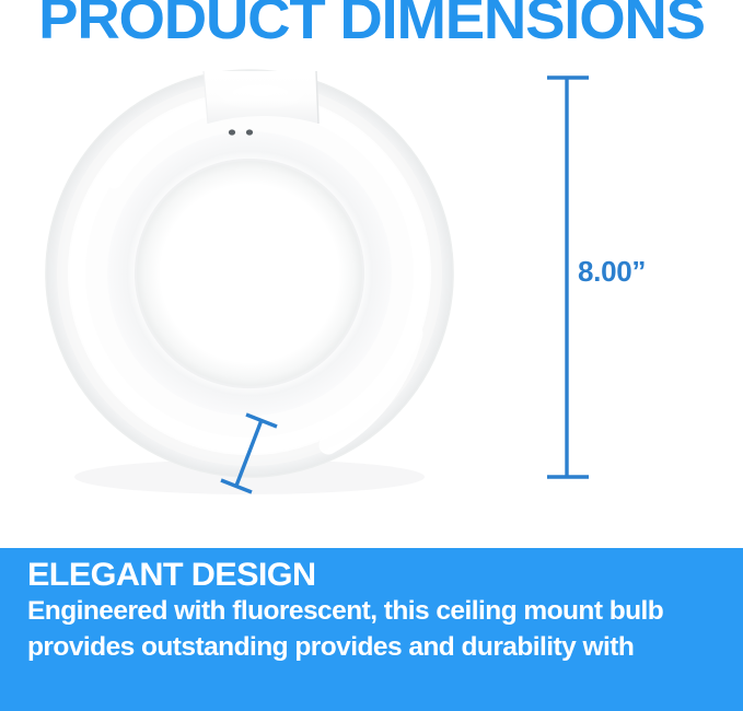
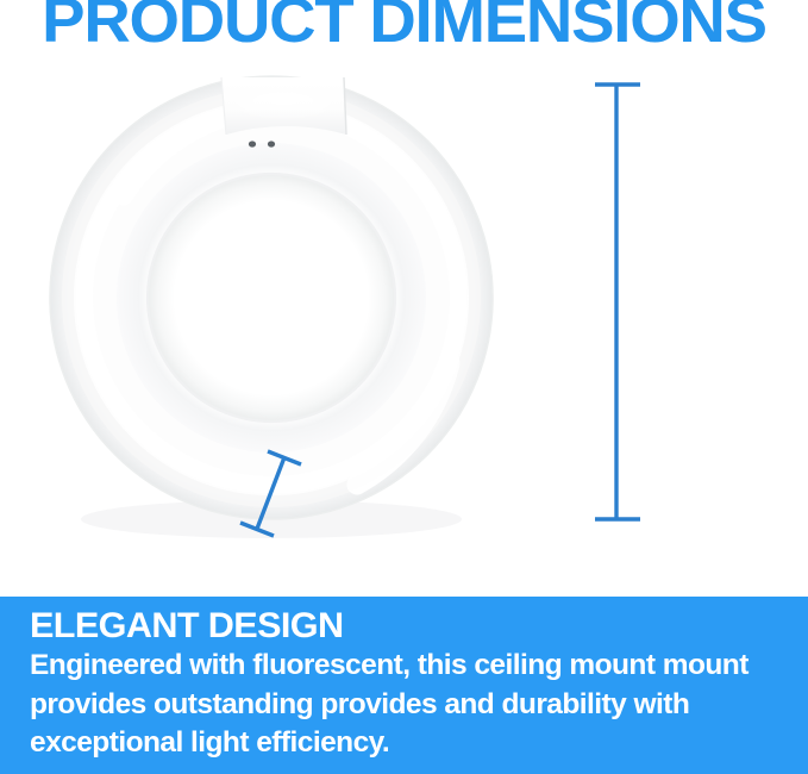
  PRODUCT DIMENSIONS
- 8.00”
  ELEGANT DESIGN
- Engineered with fluorescent, this ceiling mount bulb
+ Engineered with fluorescent, this ceiling mount mount
  provides outstanding provides and durability with
+ exceptional light efficiency.
